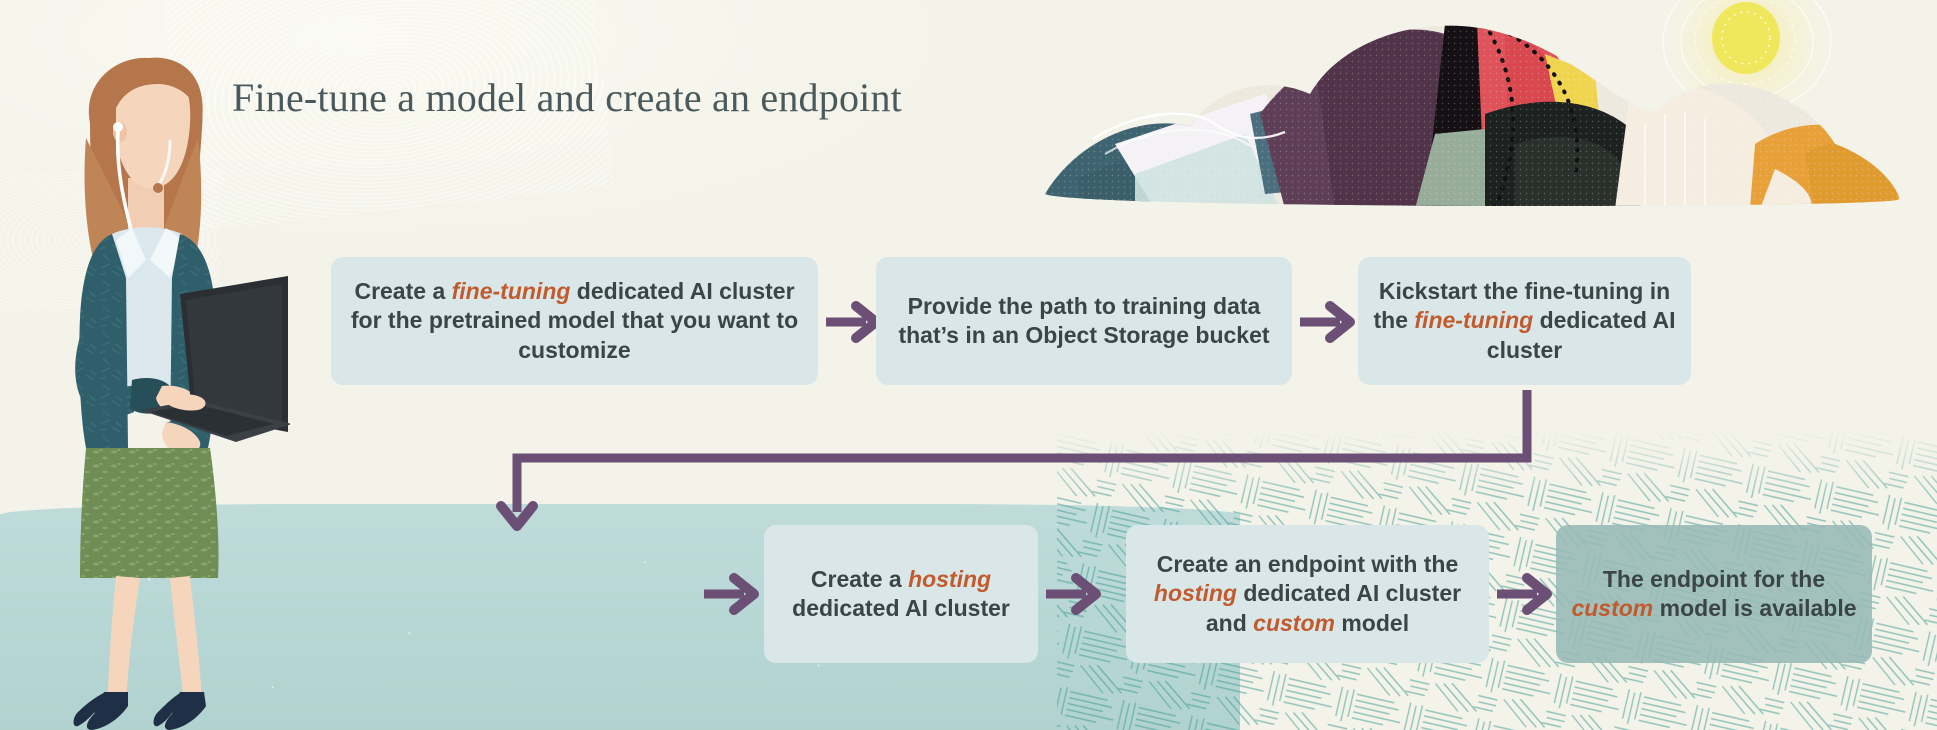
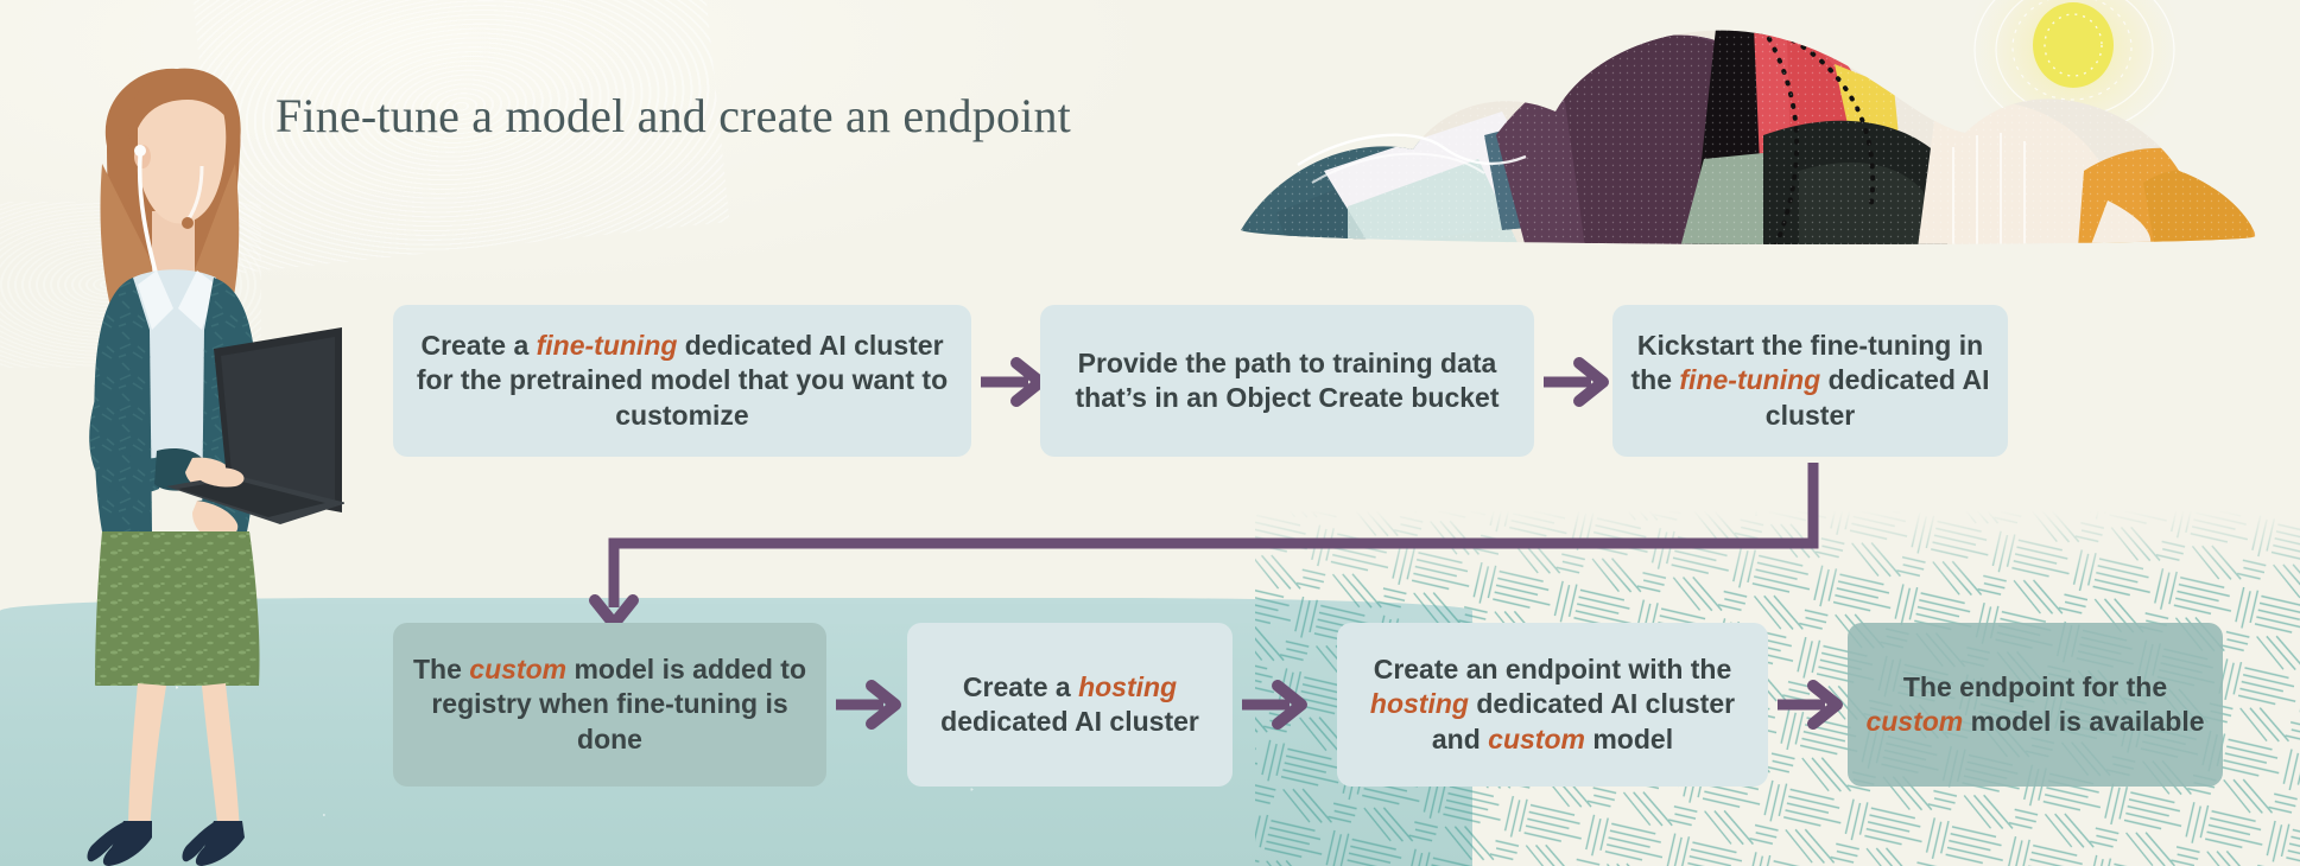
  Fine-tune a model and create an endpoint
  Create a fine-tuning dedicated AI cluster for the pretrained model that you want to customize
- Provide the path to training data that’s in an Object Storage bucket
+ Provide the path to training data that’s in an Object Create bucket
  Kickstart the fine-tuning in the fine-tuning dedicated AI cluster
+ The custom model is added to registry when fine-tuning is done
  Create a hosting dedicated AI cluster
  Create an endpoint with the hosting dedicated AI cluster and custom model
  The endpoint for the custom model is available
